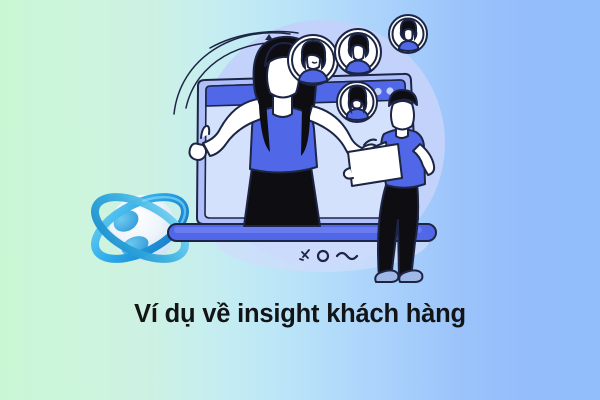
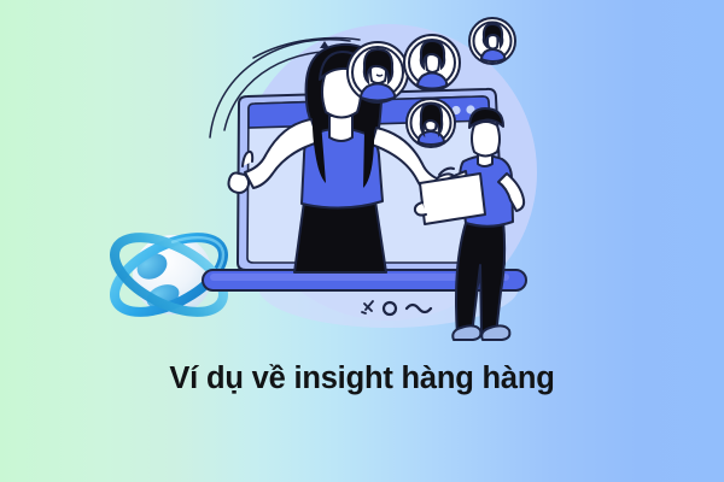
- Ví dụ về insight khách hàng
+ Ví dụ về insight hàng hàng
